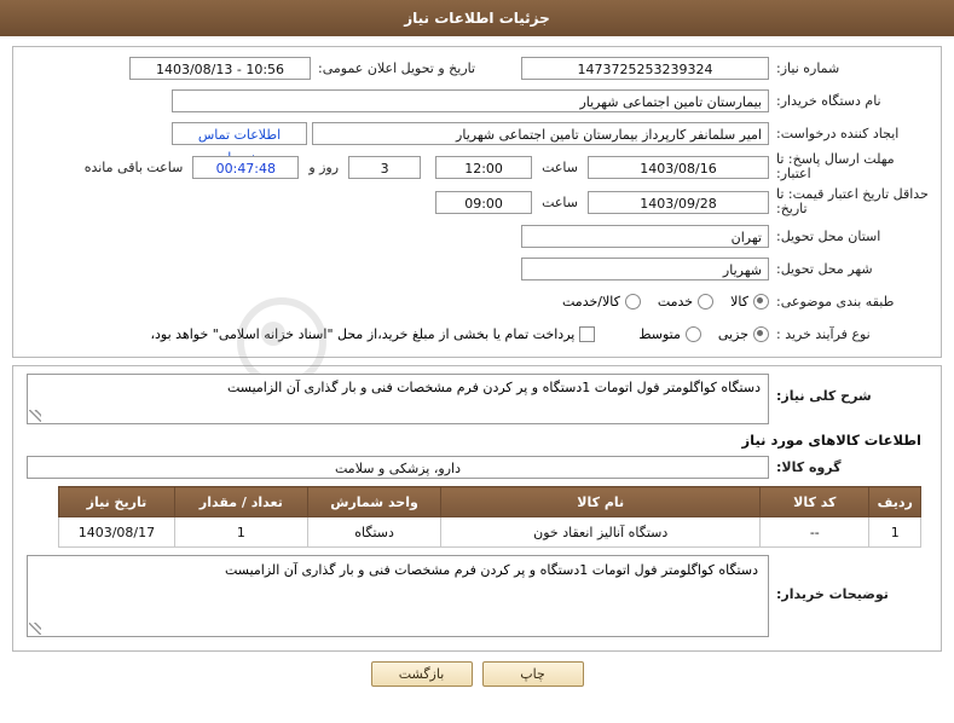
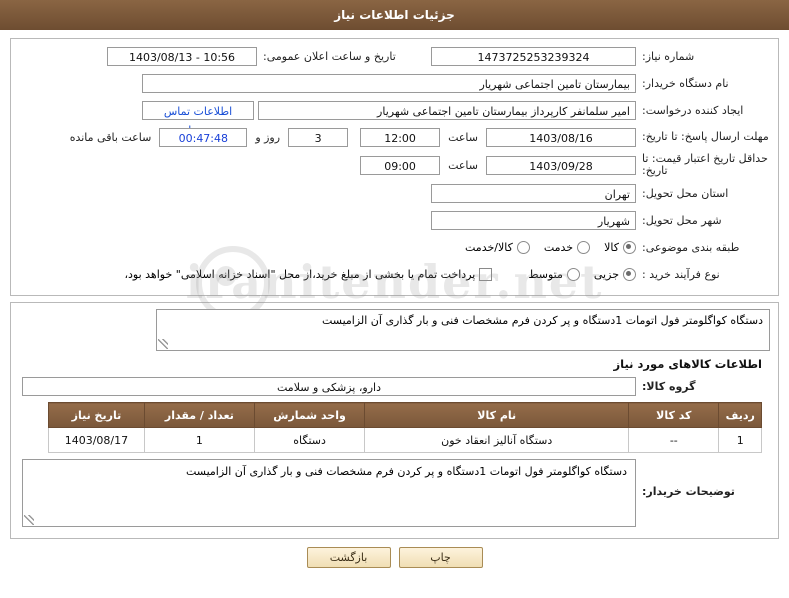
  جزئیات اطلاعات نیاز
+ iranitender.net
  شماره نیاز:
  1473725253239324
- تاریخ و تحویل اعلان عمومی:
+ تاریخ و ساعت اعلان عمومی:
  1403/08/13 - 10:56
  نام دستگاه خریدار:
  بیمارستان تامین اجتماعی شهریار
  ایجاد کننده درخواست:
  امیر سلمانفر کارپرداز بیمارستان تامین اجتماعی شهریار
- مهلت ارسال پاسخ: تا اعتبار:
+ مهلت ارسال پاسخ: تا تاریخ:
  1403/08/16
  ساعت
  12:00
  3
  روز و
  00:47:48
  ساعت باقی مانده
  حداقل تاریخ اعتبار قیمت: تا تاریخ:
  1403/09/28
  ساعت
  09:00
  استان محل تحویل:
  تهران
  شهر محل تحویل:
  شهریار
  طبقه بندی موضوعی:
  کالا
  خدمت
  کالا/خدمت
  نوع فرآیند خرید :
  جزیی
  متوسط
  پرداخت تمام یا بخشی از مبلغ خرید،از محل "اسناد خزانه اسلامی" خواهد بود،
- شرح کلی نیاز:
  دستگاه کواگلومتر فول اتومات 1دستگاه و پر کردن فرم مشخصات فنی و بار گذاری آن الزامیست
  اطلاعات کالاهای مورد نیاز
  گروه کالا:
  دارو، پزشکی و سلامت
  ردیف	کد کالا	نام کالا	واحد شمارش	تعداد / مقدار	تاریخ نیاز
  1	--	دستگاه آنالیز انعقاد خون	دستگاه	1	1403/08/17
  توضیحات خریدار:
  دستگاه کواگلومتر فول اتومات 1دستگاه و پر کردن فرم مشخصات فنی و بار گذاری آن الزامیست
  چاپ
  بازگشت
